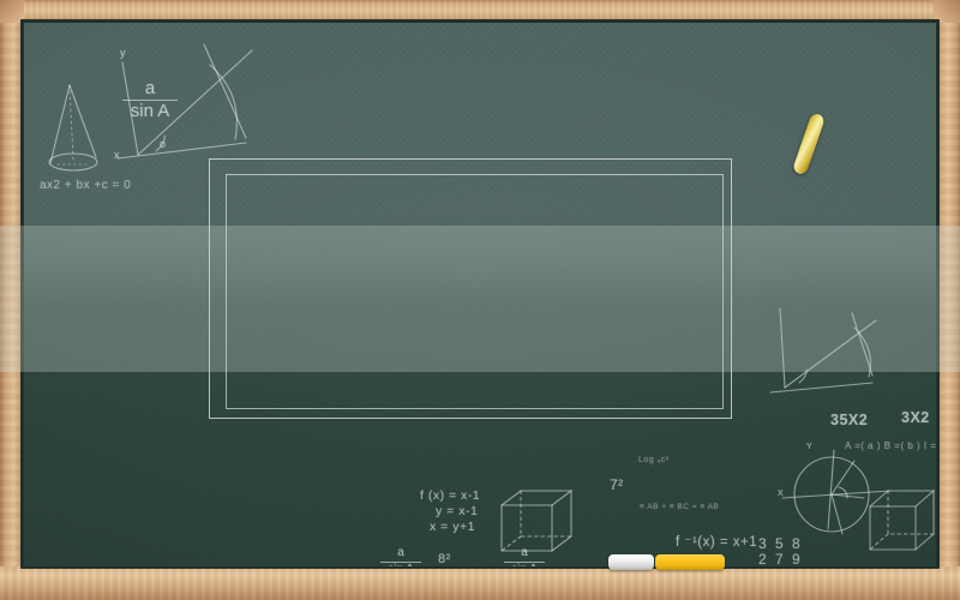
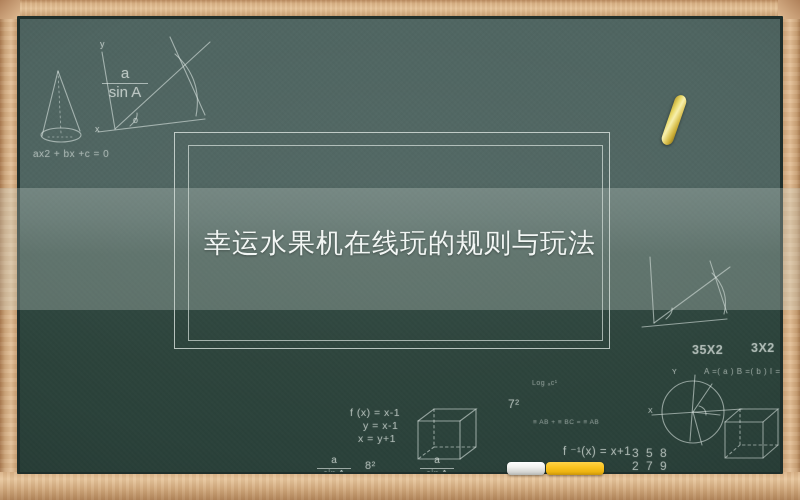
+ 幸运水果机在线玩的规则与玩法
